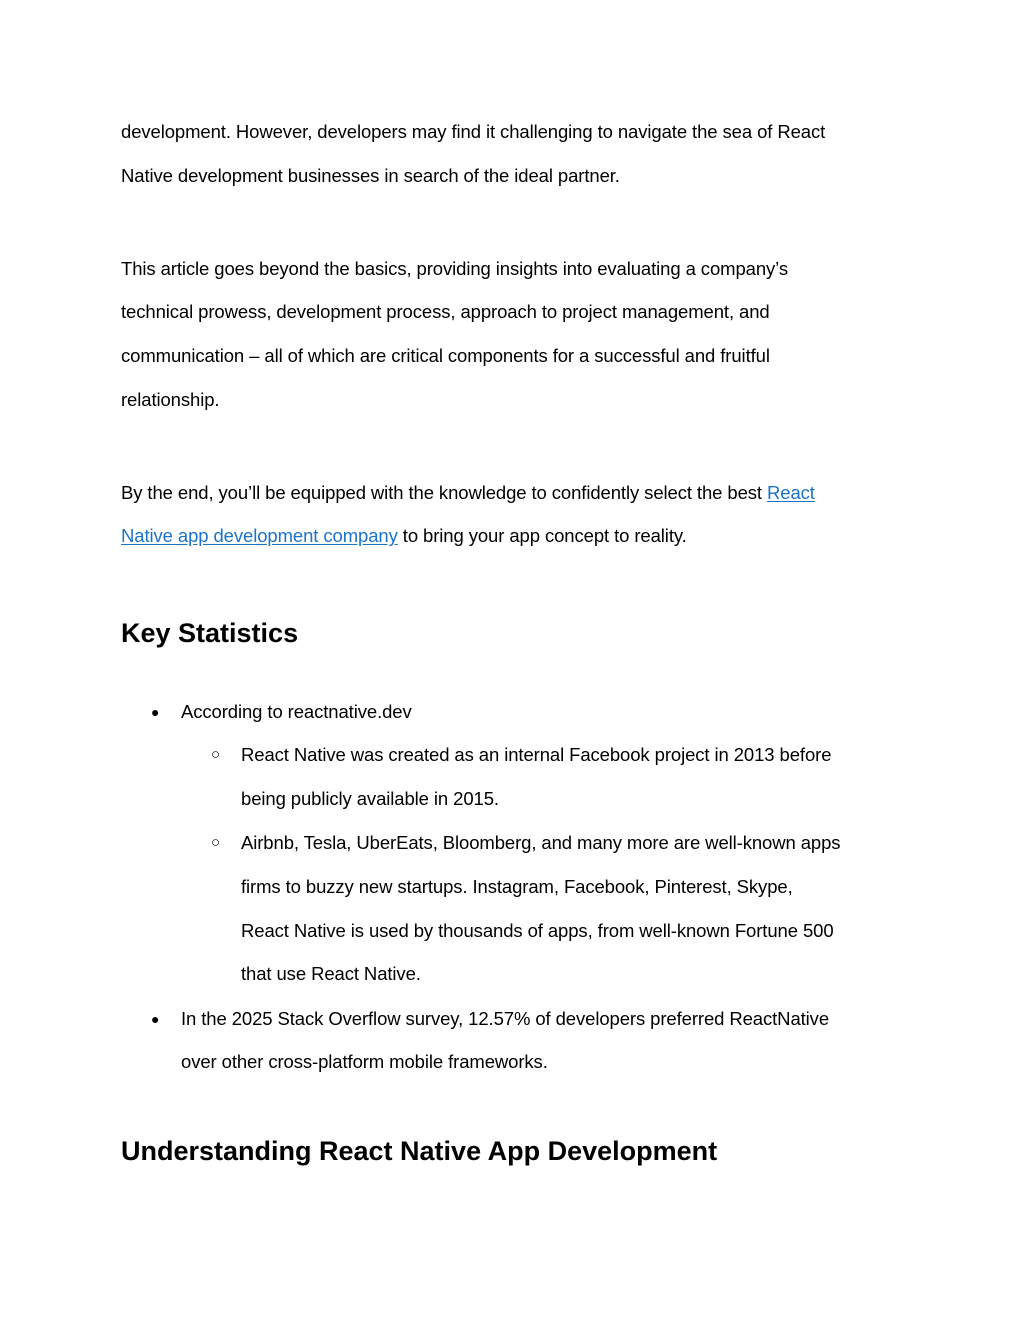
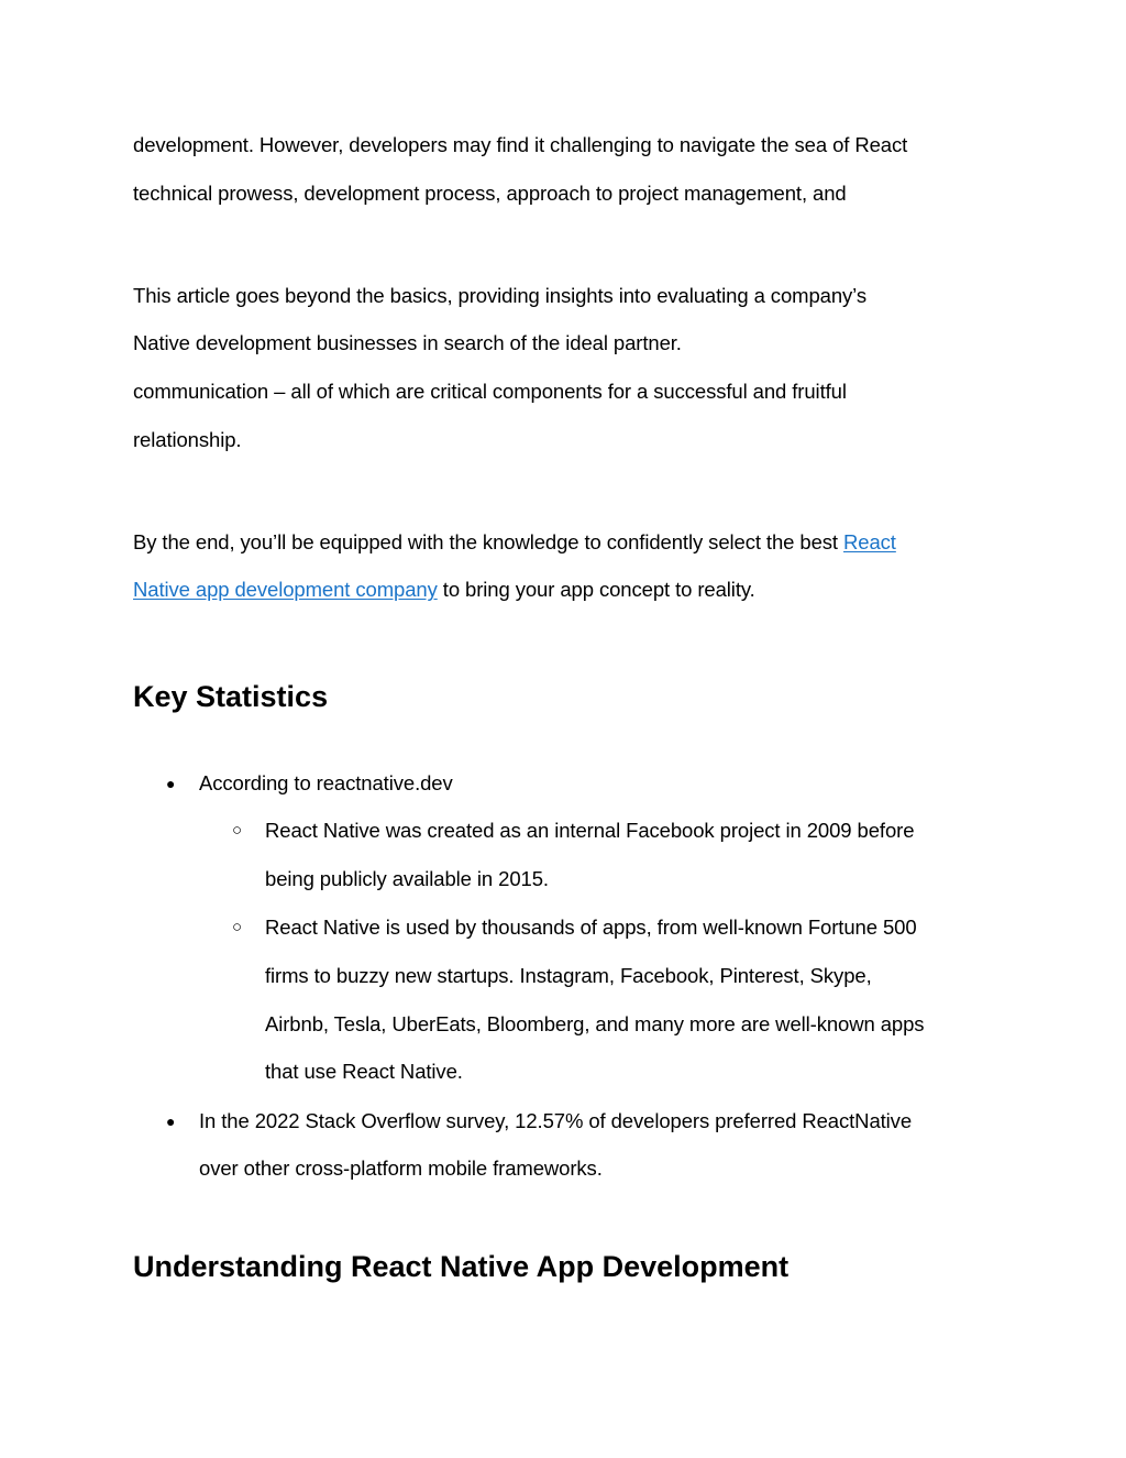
  development. However, developers may find it challenging to navigate the sea of React
- Native development businesses in search of the ideal partner.
+ technical prowess, development process, approach to project management, and
  This article goes beyond the basics, providing insights into evaluating a company’s
- technical prowess, development process, approach to project management, and
+ Native development businesses in search of the ideal partner.
  communication – all of which are critical components for a successful and fruitful
  relationship.
  By the end, you’ll be equipped with the knowledge to confidently select the best React
  Native app development company to bring your app concept to reality.
  Key Statistics
  ●
  According to reactnative.dev
  ○
- React Native was created as an internal Facebook project in 2013 before
+ React Native was created as an internal Facebook project in 2009 before
  being publicly available in 2015.
  ○
- Airbnb, Tesla, UberEats, Bloomberg, and many more are well-known apps
+ React Native is used by thousands of apps, from well-known Fortune 500
  firms to buzzy new startups. Instagram, Facebook, Pinterest, Skype,
- React Native is used by thousands of apps, from well-known Fortune 500
+ Airbnb, Tesla, UberEats, Bloomberg, and many more are well-known apps
  that use React Native.
  ●
- In the 2025 Stack Overflow survey, 12.57% of developers preferred ReactNative
+ In the 2022 Stack Overflow survey, 12.57% of developers preferred ReactNative
  over other cross-platform mobile frameworks.
  Understanding React Native App Development
